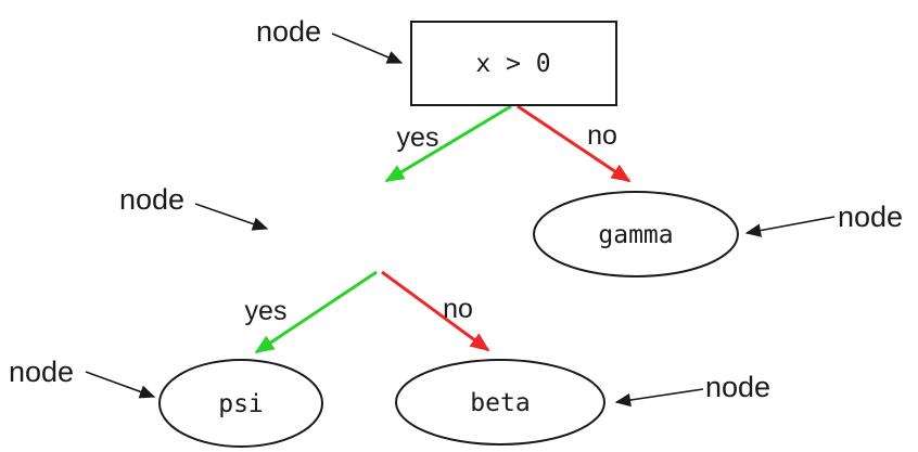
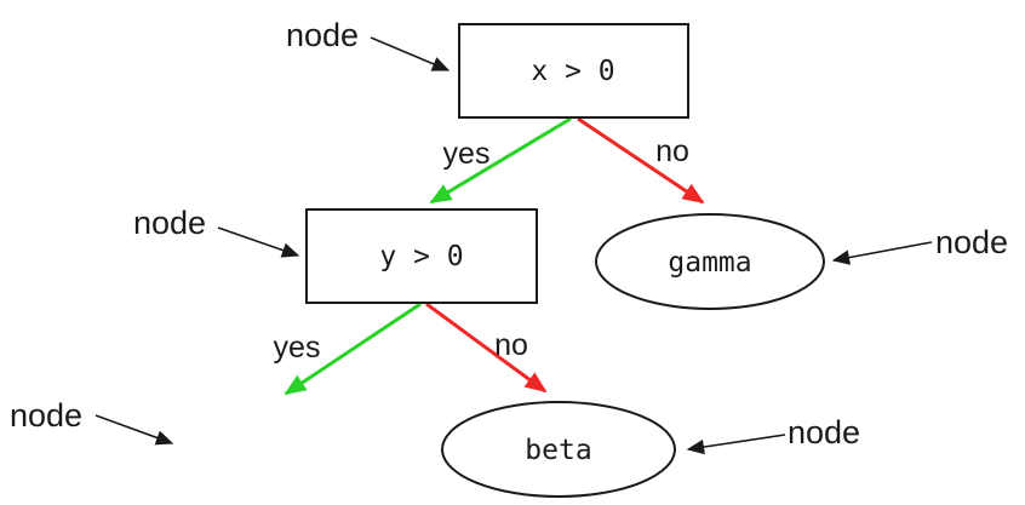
  yes
  no
  yes
  no
  x > 0
+ y > 0
  gamma
- psi
  beta
  node
  node
  node
  node
  node
